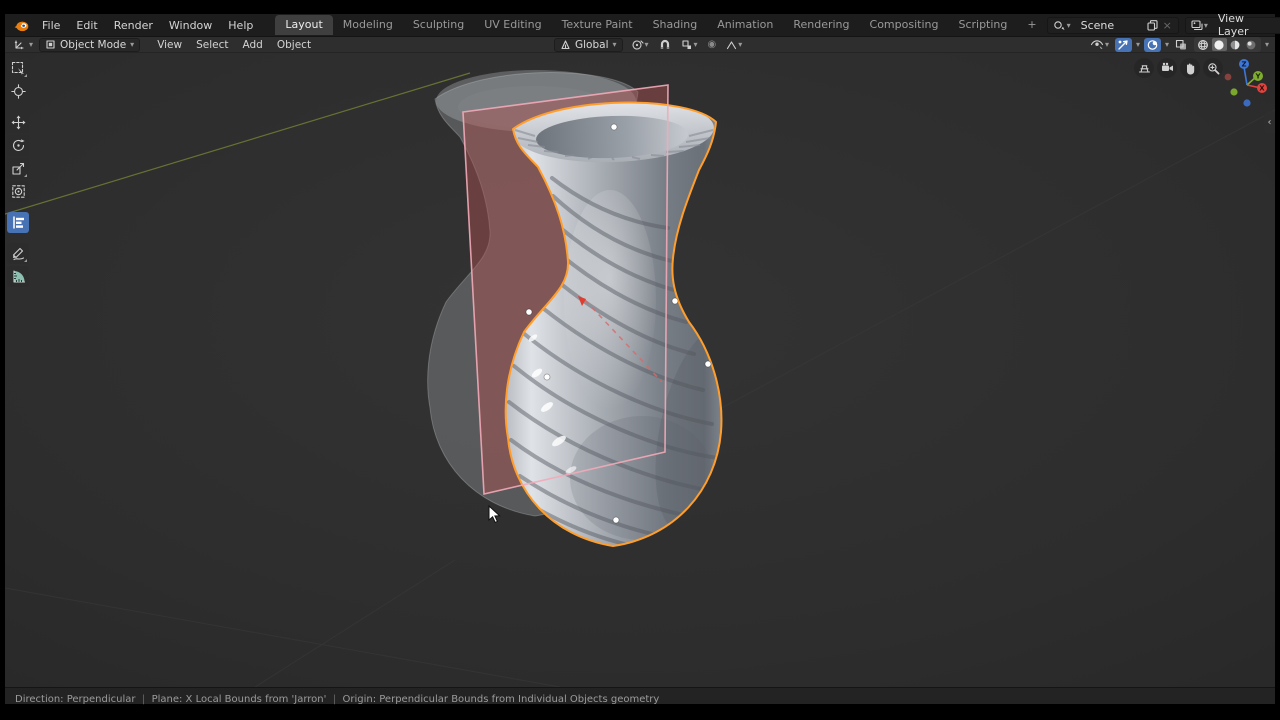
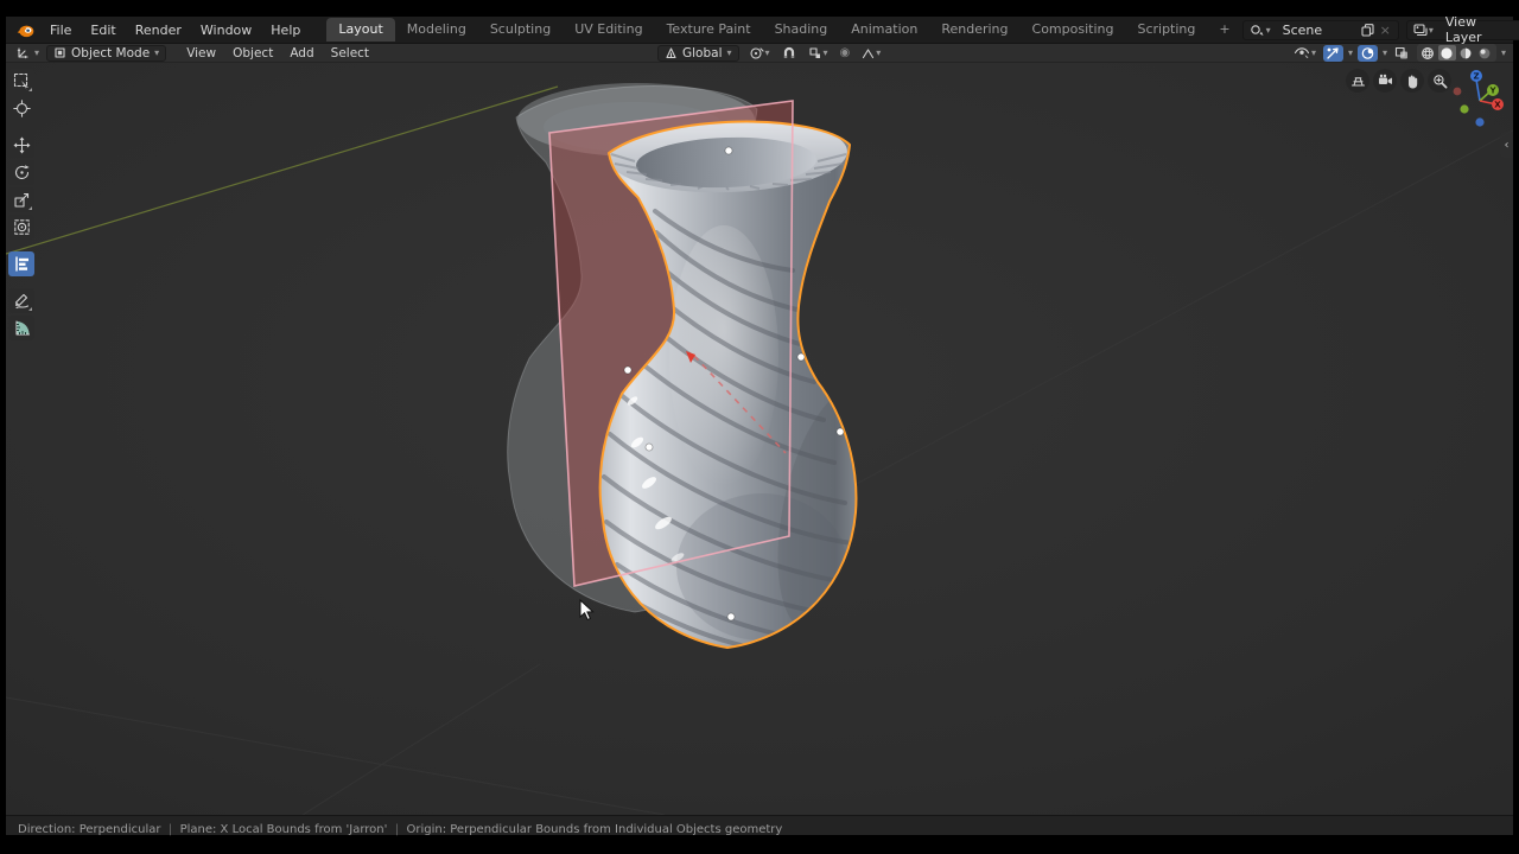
  File
  Edit
  Render
  Window
  Help
  Layout
  Modeling
  Sculpting
  UV Editing
  Texture Paint
  Shading
  Animation
  Rendering
  Compositing
  Scripting
  +
  ▾
  Scene
  ×
  ▾
  View Layer
  ▾
  Object Mode
  ▾
  View
- Select
+ Object
  Add
- Object
+ Select
  Global
  ▾
  ▾
  ▾
  ◉
  ▾
  ▾
  ▾
  ▾
  ▾
  Y
  X
  ‹
  Direction: Perpendicular | Plane: X Local Bounds from 'Jarron' | Origin: Perpendicular Bounds from Individual Objects geometry
